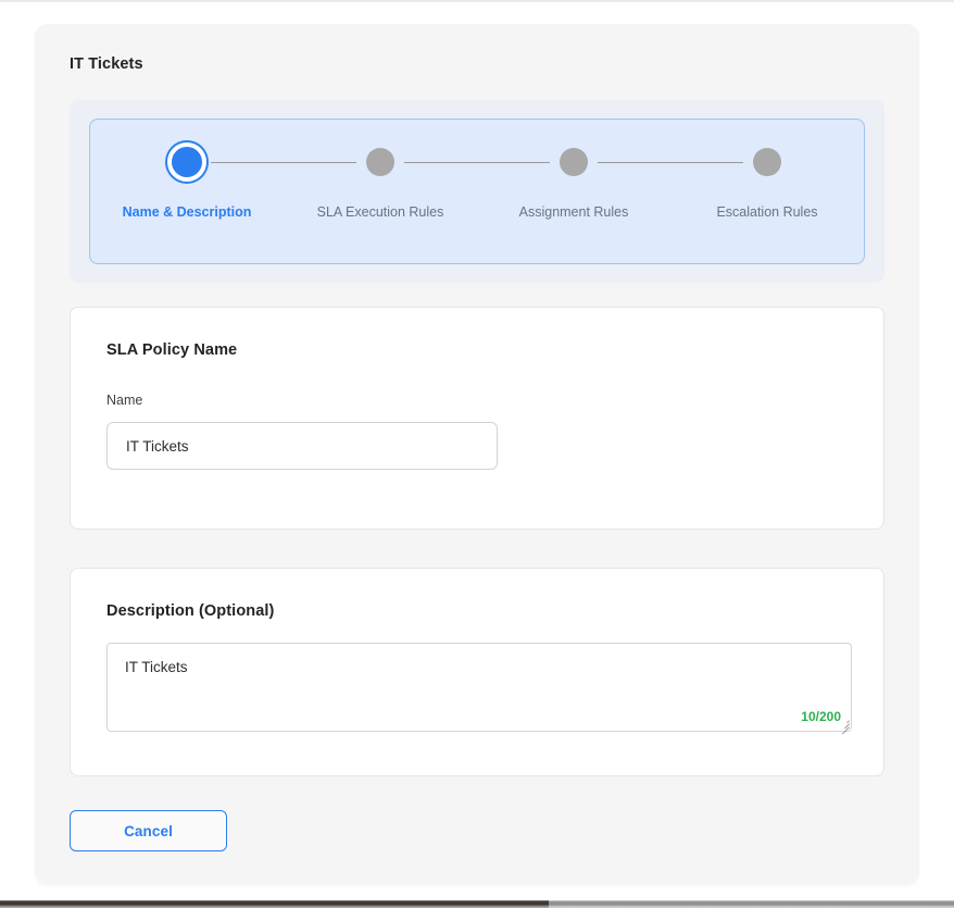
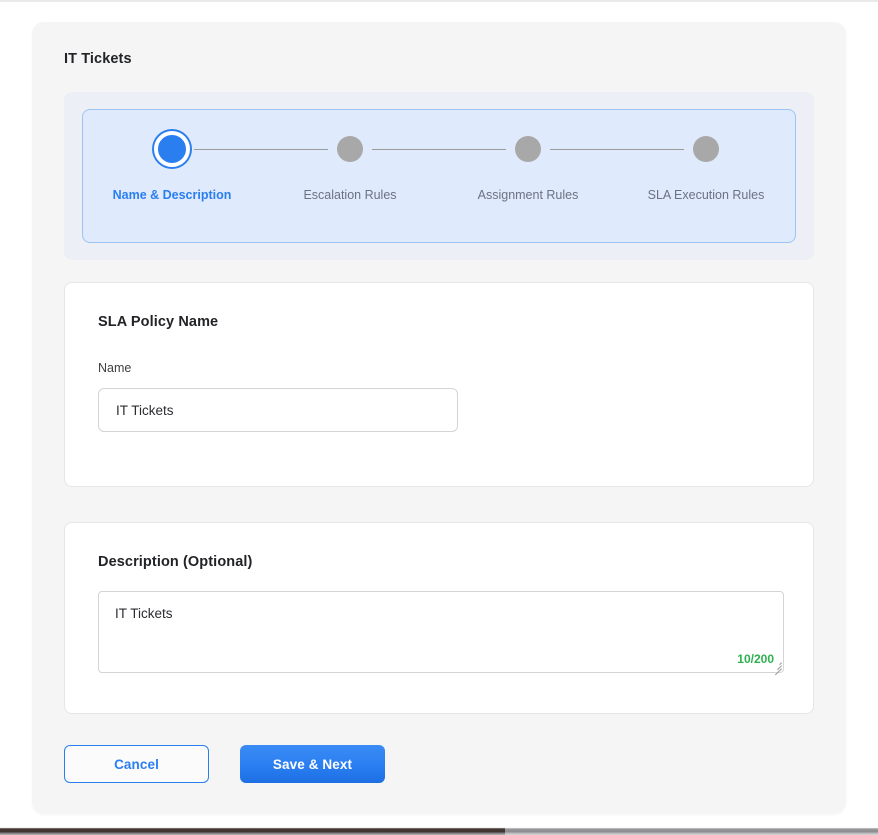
  IT Tickets
  Name & Description
- SLA Execution Rules
+ Escalation Rules
  Assignment Rules
- Escalation Rules
+ SLA Execution Rules
  SLA Policy Name
  Name
  IT Tickets
  Description (Optional)
  IT Tickets
  10/200
  Cancel
+ Save & Next
